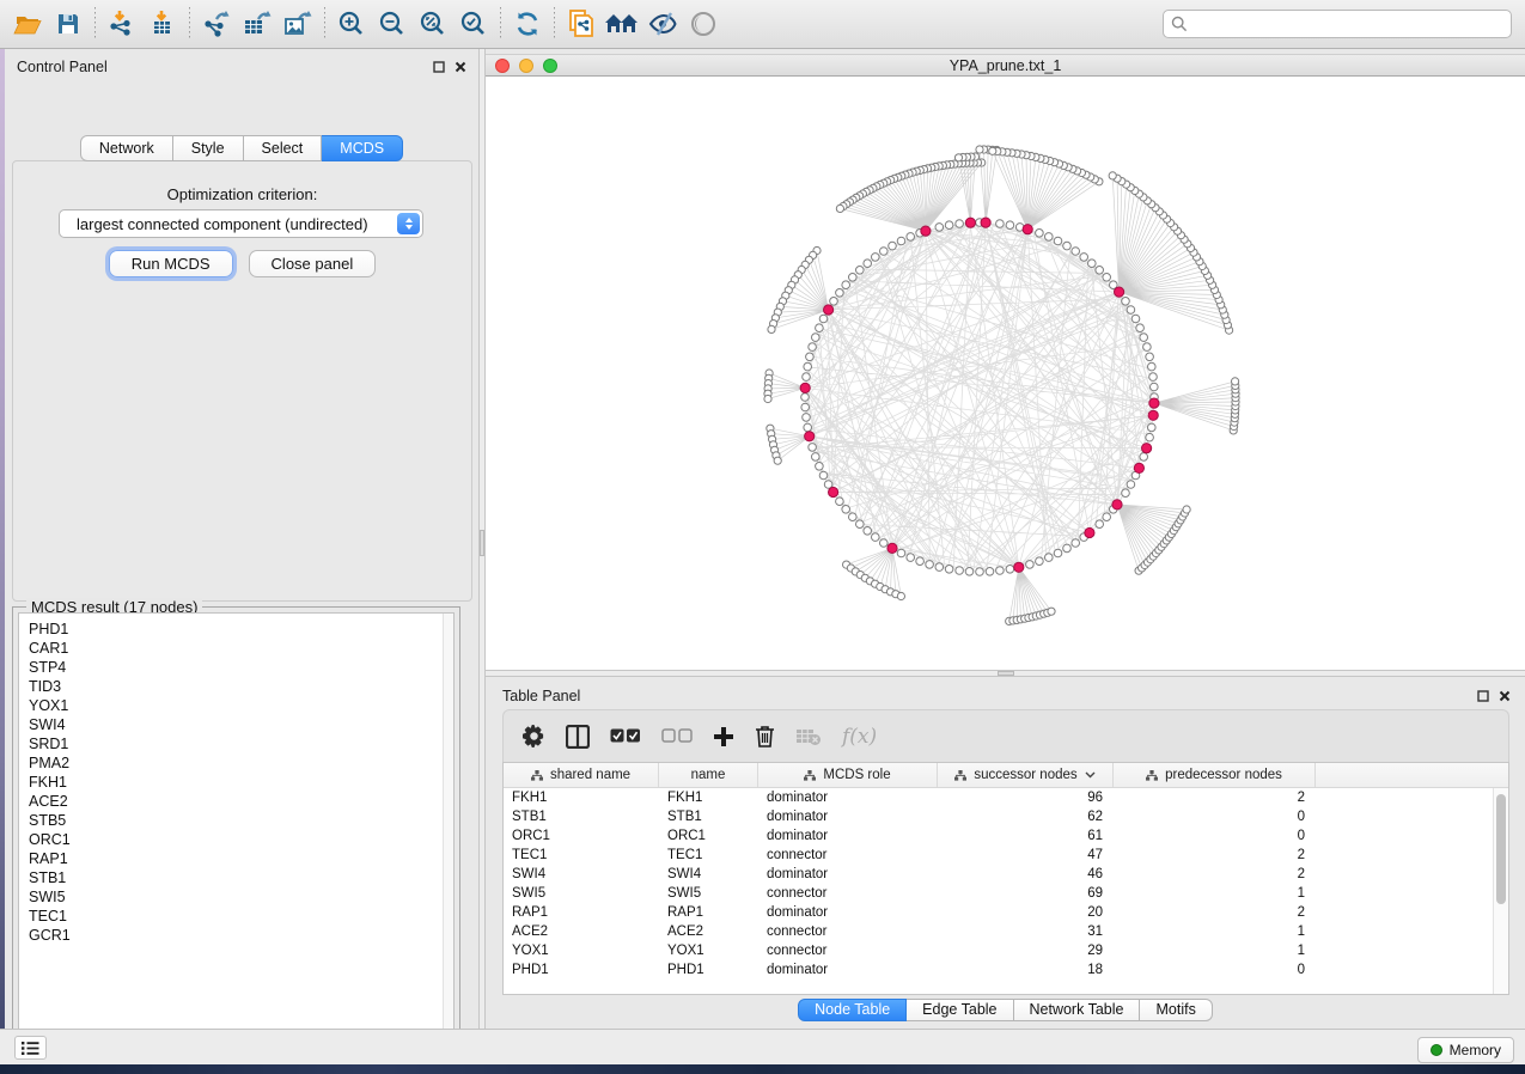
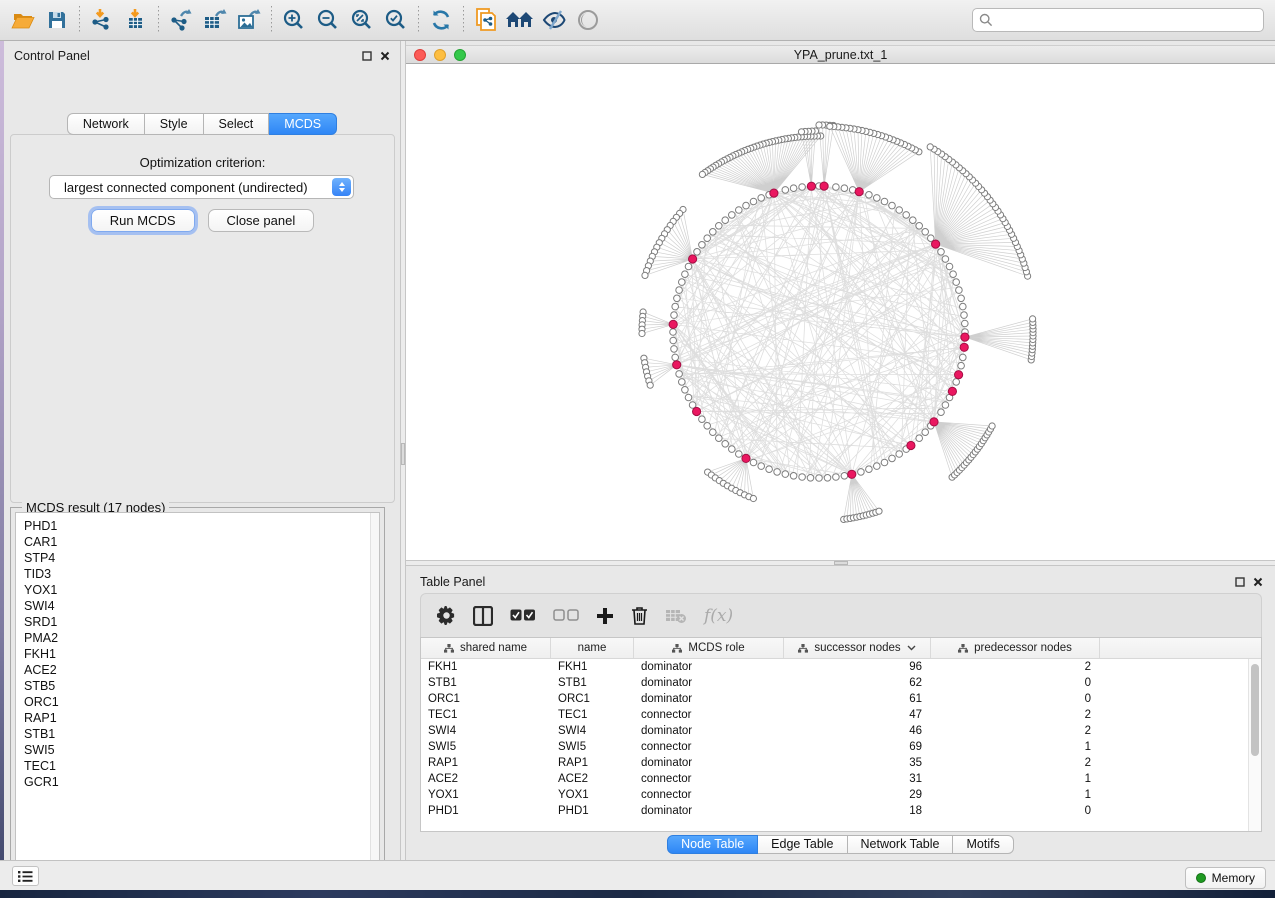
  Control Panel
  Network
  Style
  Select
  MCDS
  Optimization criterion:
  largest connected component (undirected)
  Run MCDS
  Close panel
  MCDS result (17 nodes)
  PHD1
  CAR1
  STP4
  TID3
  YOX1
  SWI4
  SRD1
  PMA2
  FKH1
  ACE2
  STB5
  ORC1
  RAP1
  STB1
  SWI5
  TEC1
  GCR1
  YPA_prune.txt_1
  Table Panel
  f(x)
  shared name
  name
  MCDS role
  successor nodes
  predecessor nodes
  FKH1
  FKH1
  dominator
  96
  2
  STB1
  STB1
  dominator
  62
  0
  ORC1
  ORC1
  dominator
  61
  0
  TEC1
  TEC1
  connector
  47
  2
  SWI4
  SWI4
  dominator
  46
  2
  SWI5
  SWI5
  connector
  69
  1
  RAP1
  RAP1
  dominator
- 20
+ 35
  2
  ACE2
  ACE2
  connector
  31
  1
  YOX1
  YOX1
  connector
  29
  1
  PHD1
  PHD1
  dominator
  18
  0
  Node Table
  Edge Table
  Network Table
  Motifs
  Memory
